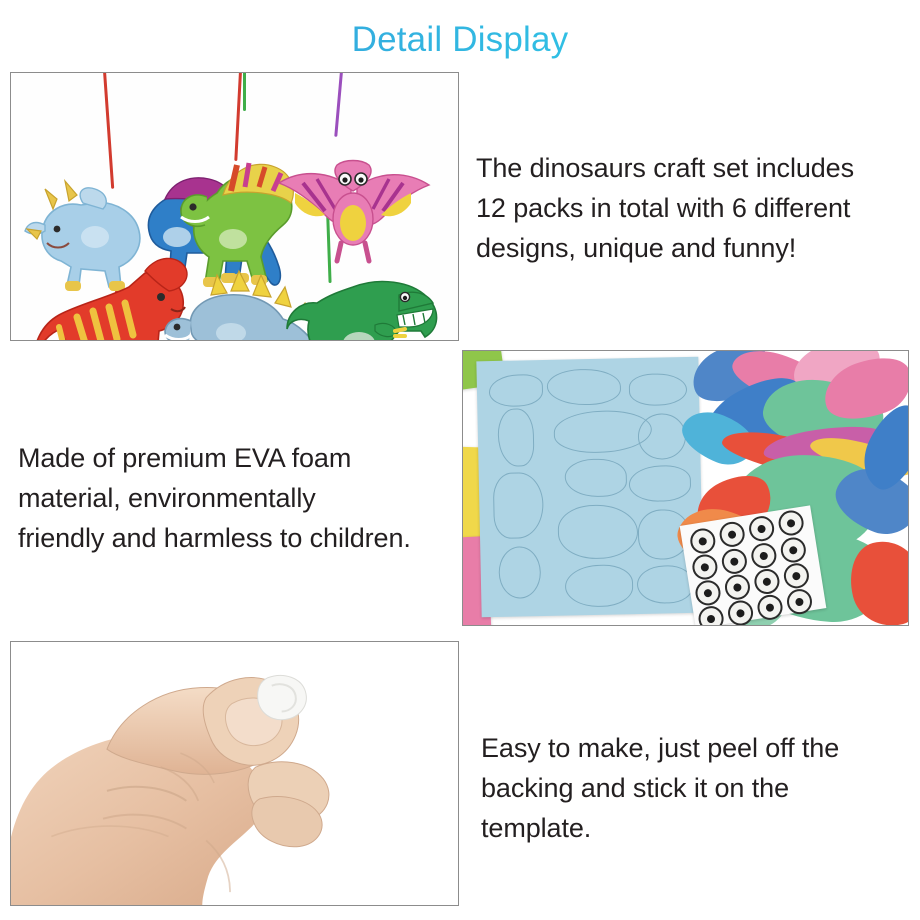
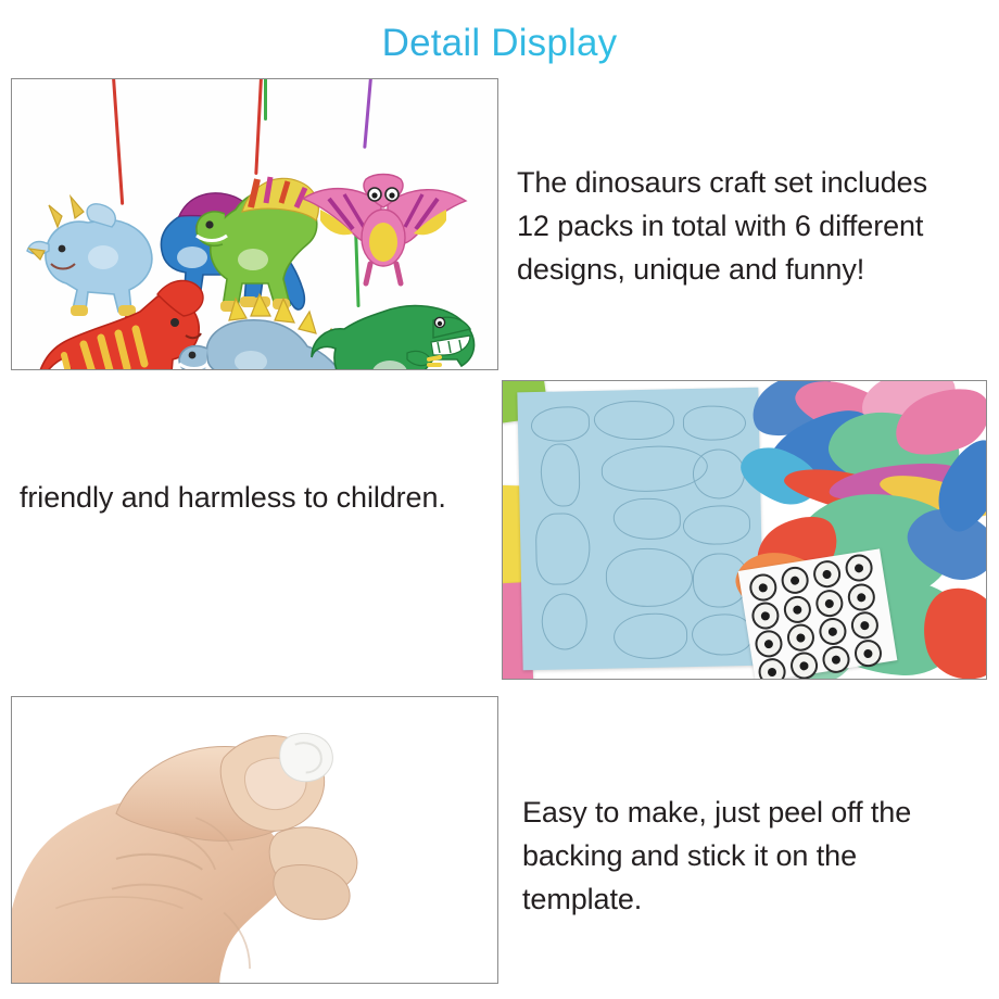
  Detail Display
  The dinosaurs craft set includes
  12 packs in total with 6 different
  designs, unique and funny!
- Made of premium EVA foam
- material, environmentally
  friendly and harmless to children.
  Easy to make, just peel off the
  backing and stick it on the
  template.
